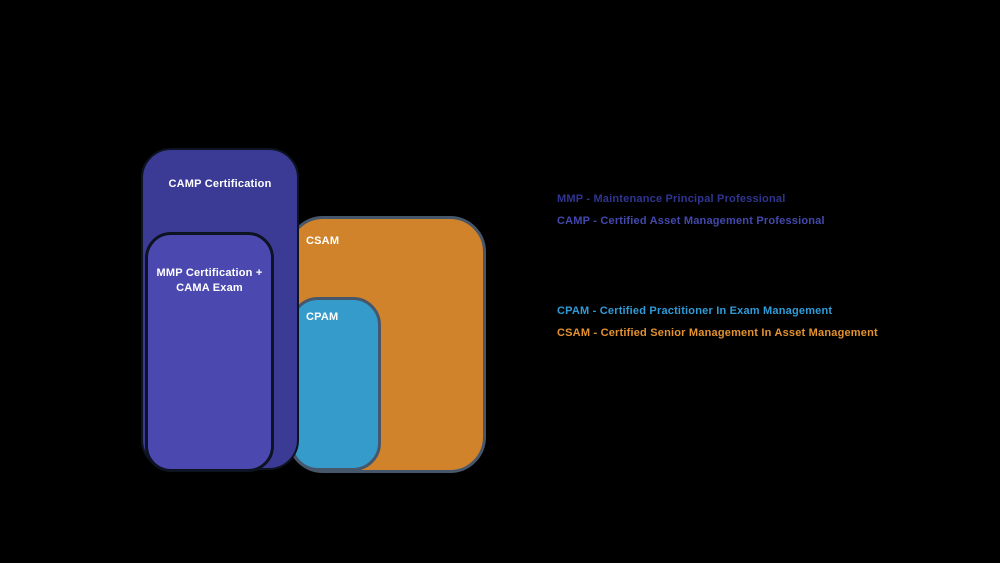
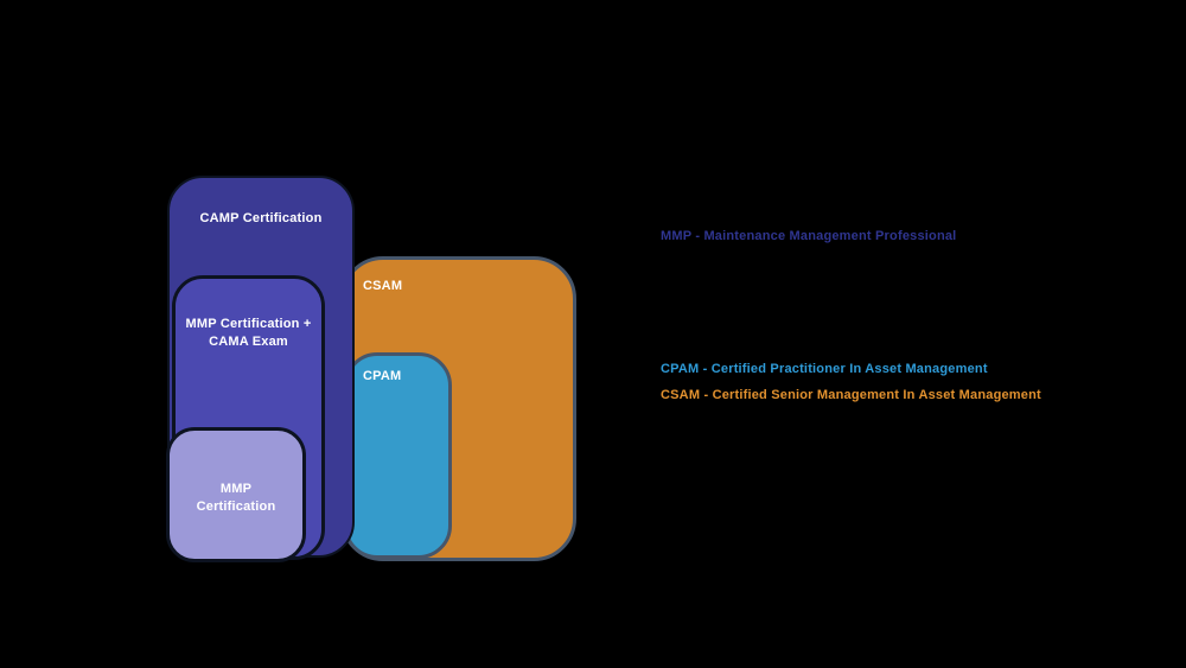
  CSAM
  CPAM
  CAMP Certification
  MMP Certification +
  CAMA Exam
+ MMP
+ Certification
- MMP - Maintenance Principal Professional
+ MMP - Maintenance Management Professional
- CAMP - Certified Asset Management Professional
- CPAM - Certified Practitioner In Exam Management
+ CPAM - Certified Practitioner In Asset Management
  CSAM - Certified Senior Management In Asset Management
